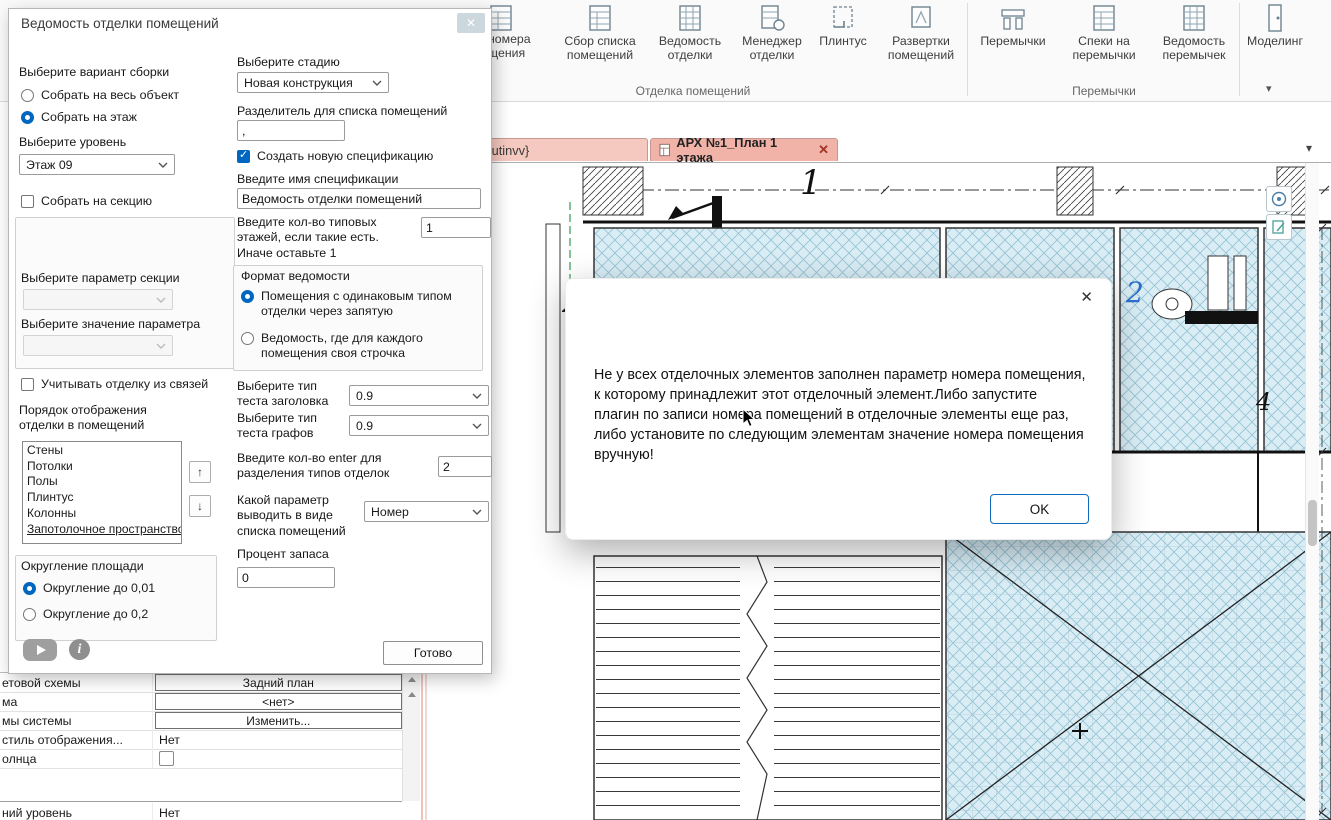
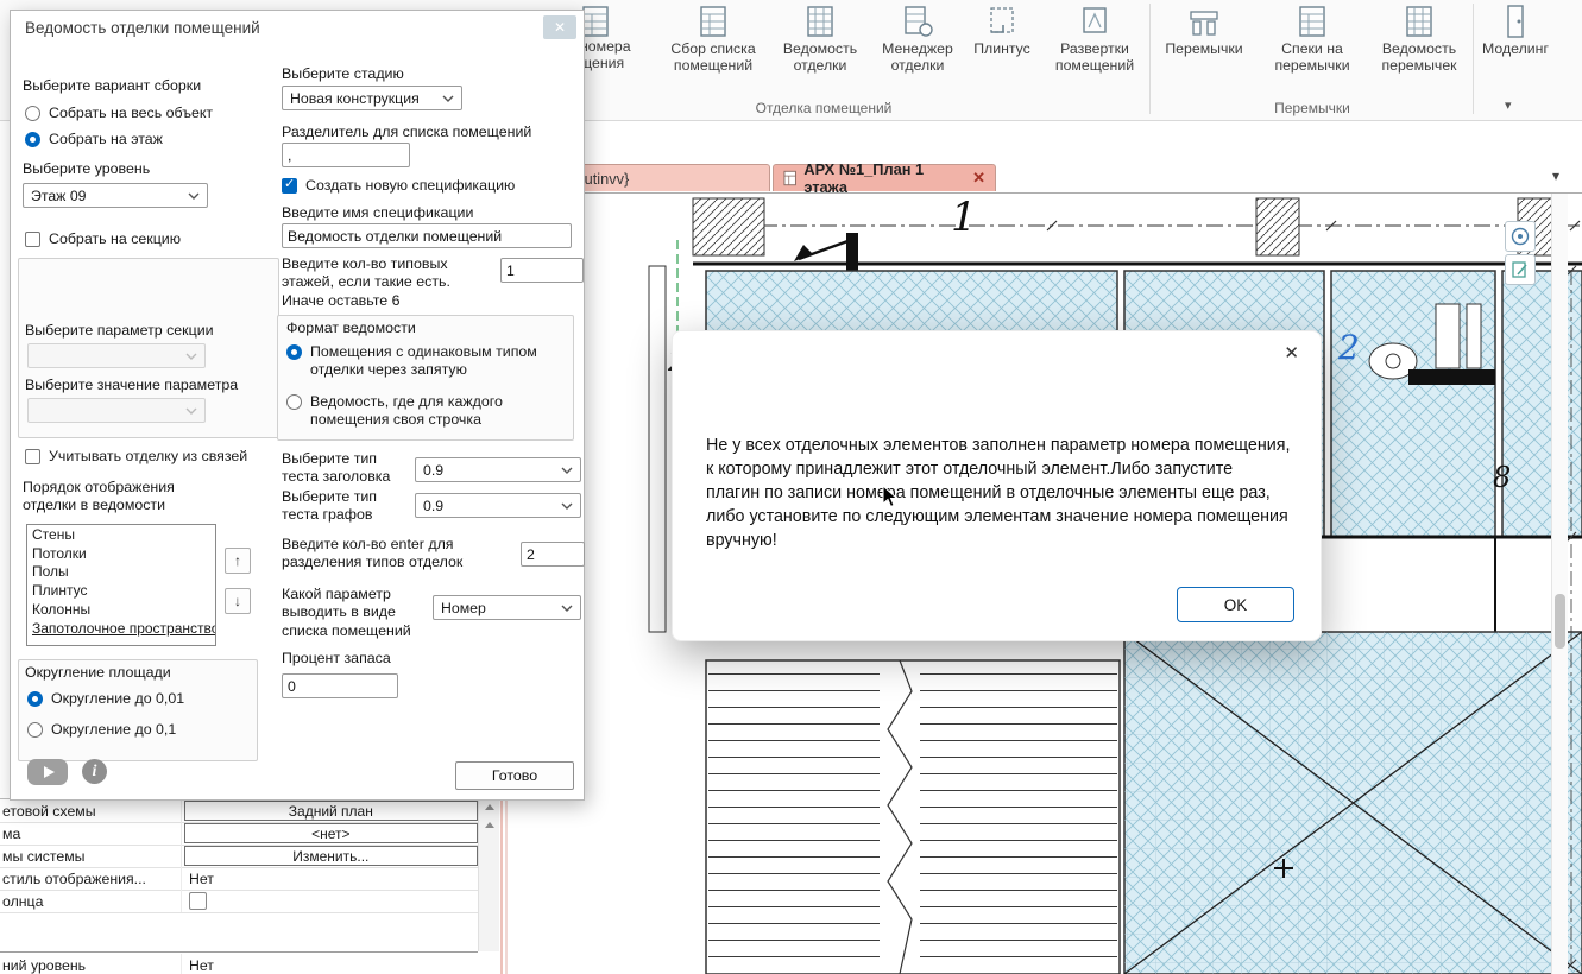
  1
  2
- 4
+ 8
  омера
  щения
  Сбор списка
  помещений
  Ведомость
  отделки
  Менеджер
  отделки
  Плинтус
  Развертки
  помещений
  Перемычки
  Спеки на
  перемычки
  Ведомость
  перемычек
  Моделинг
  Отделка помещений
  Перемычки
  ▾
  АРХ №1_План 1 этажа
  ✕
  ▾
  етовой схемы
  Задний план
  ма
  <нет>
  мы системы
  Изменить...
  стиль отображения...
  Нет
  олнца
  ний уровень
  Нет
  Ведомость отделки помещений
  ✕
  Выберите вариант сборки
  Собрать на весь объект
  Собрать на этаж
  Выберите уровень
  Этаж 09
  Собрать на секцию
  Выберите параметр секции
  Выберите значение параметра
  Учитывать отделку из связей
- Порядок отображения отделки в помещений
+ Порядок отображения отделки в ведомости
  Стены
  Потолки
  Полы
  Плинтус
  Колонны
  Запотолочное пространств
  ↑
  ↓
  Округление площади
  Округление до 0,01
- Округление до 0,2
+ Округление до 0,1
  Выберите стадию
  Новая конструкция
  Разделитель для списка помещений
  ,
  Создать новую спецификацию
  Введите имя спецификации
  Ведомость отделки помещений
- Введите кол-во типовых этажей, если такие есть. Иначе оставьте 1
+ Введите кол-во типовых этажей, если такие есть. Иначе оставьте 6
  1
  Формат ведомости
  Помещения с одинаковым типом отделки через запятую
  Ведомость, где для каждого помещения своя строчка
  Выберите тип теста заголовка
  0.9
  Выберите тип теста графов
  0.9
  Введите кол-во enter для разделения типов отделок
  2
  Какой параметр выводить в виде списка помещений
  Номер
  Процент запаса
  0
  Готово
  ✕
  Не у всех отделочных элементов заполнен параметр номера помещения, к которому принадлежит этот отделочный элемент.Либо запустите плагин по записи номеа помещений в отделочные элементы еще раз, либо установите по следующим элементам значение номера помещения вручную!
  OK
